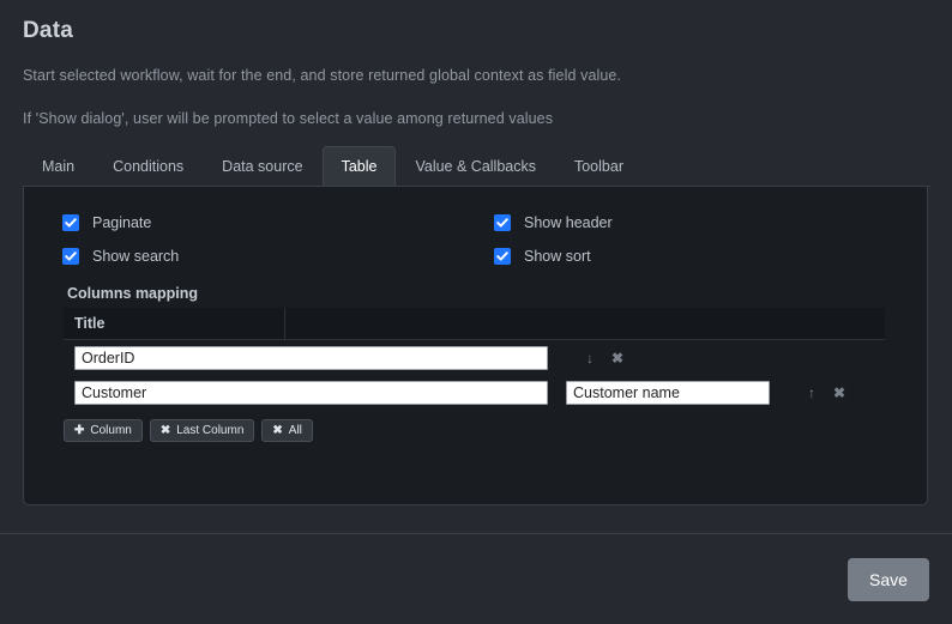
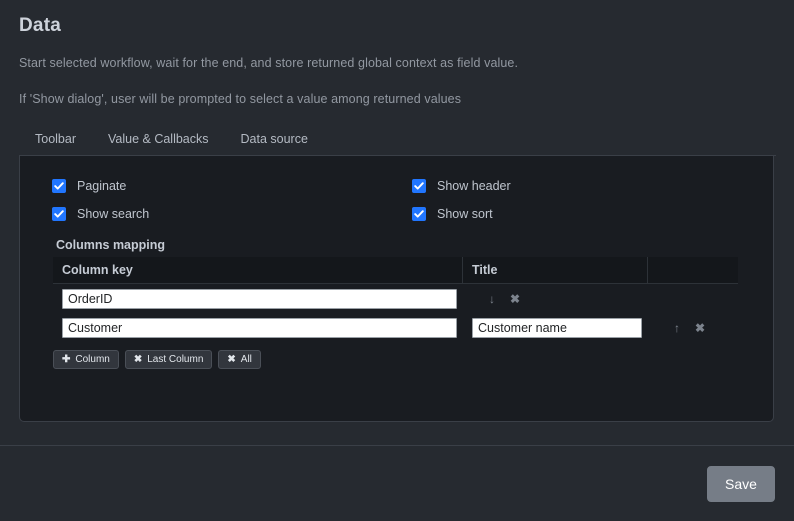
  Data
  Start selected workflow, wait for the end, and store returned global context as field value.
  If 'Show dialog', user will be prompted to select a value among returned values
- Main
- Conditions
- Data source
+ Toolbar
- Table
  Value & Callbacks
- Toolbar
+ Data source
  Paginate
  Show header
  Show search
  Show sort
  Columns mapping
+ Column key
  Title
  OrderID
  ↓
  ✖
  Customer
  Customer name
  ↑
  ✖
  ✚
  Column
  ✖
  Last Column
  ✖
  All
  Save
